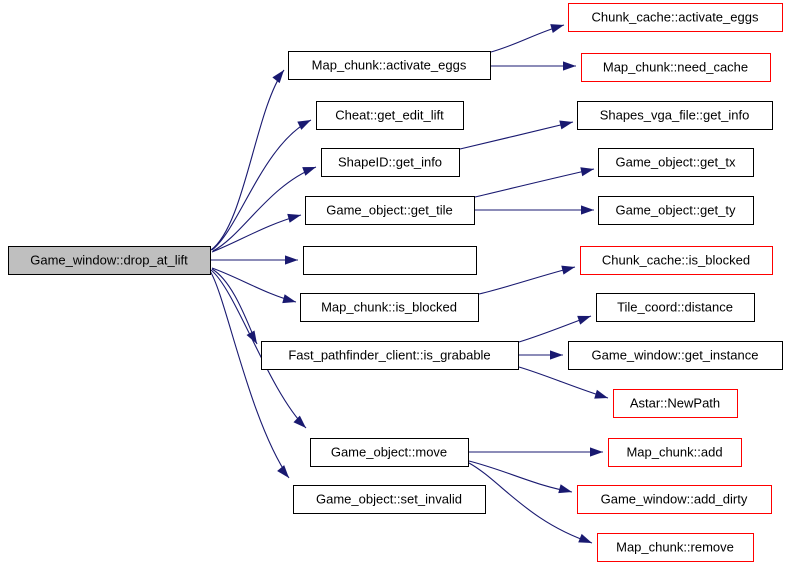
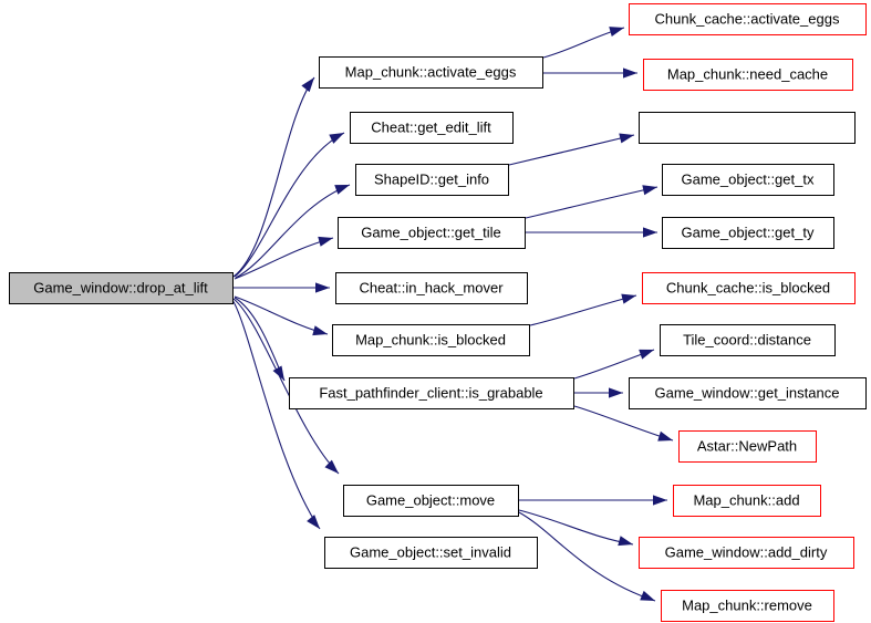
  Game_window::drop_at_lift
  Map_chunk::activate_eggs
  Cheat::get_edit_lift
  ShapeID::get_info
  Game_object::get_tile
+ Cheat::in_hack_mover
  Map_chunk::is_blocked
  Fast_pathfinder_client::is_grabable
  Game_object::move
  Game_object::set_invalid
  Chunk_cache::activate_eggs
  Map_chunk::need_cache
- Shapes_vga_file::get_info
  Game_object::get_tx
  Game_object::get_ty
  Chunk_cache::is_blocked
  Tile_coord::distance
  Game_window::get_instance
  Astar::NewPath
  Map_chunk::add
  Game_window::add_dirty
  Map_chunk::remove
